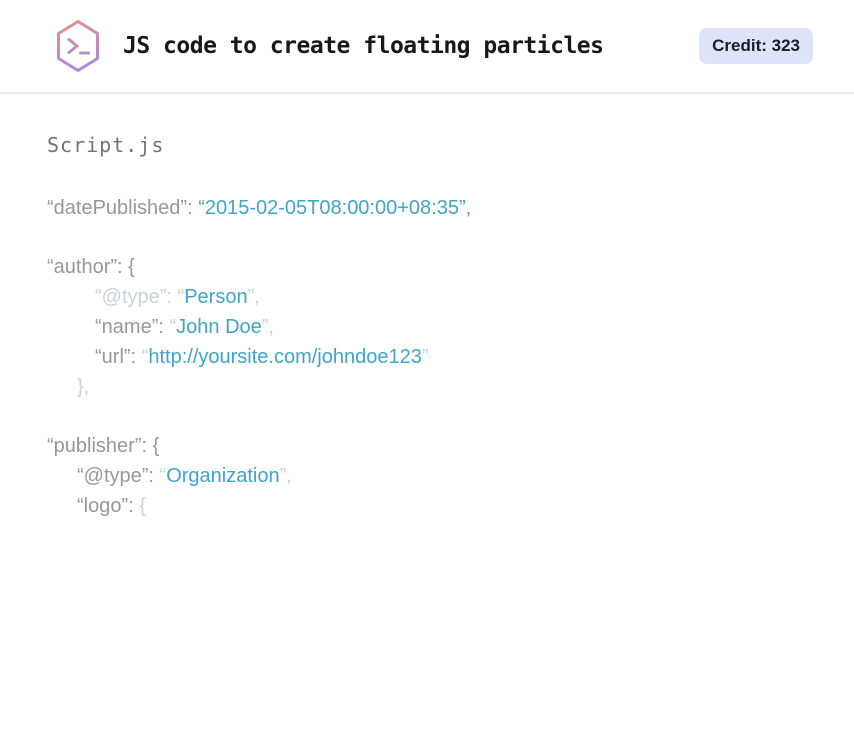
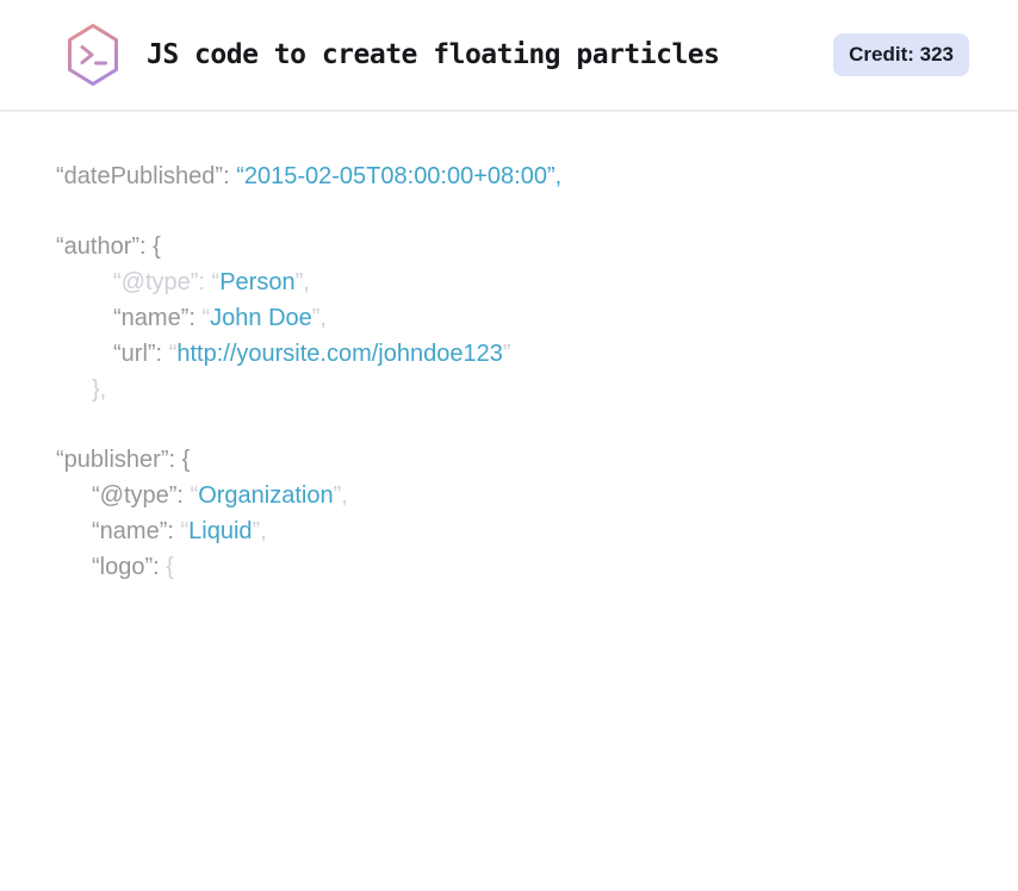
  JS code to create floating particles
  Credit: 323
- Script.js
- “datePublished”: “2015-02-05T08:00:00+08:35”,
+ “datePublished”: “2015-02-05T08:00:00+08:00”,
  “author”: {
  “@type”: “Person”,
  “name”: “John Doe”,
  “url”: “http://yoursite.com/johndoe123”
  },
  “publisher”: {
  “@type”: “Organization”,
+ “name”: “Liquid”,
  “logo”: {
